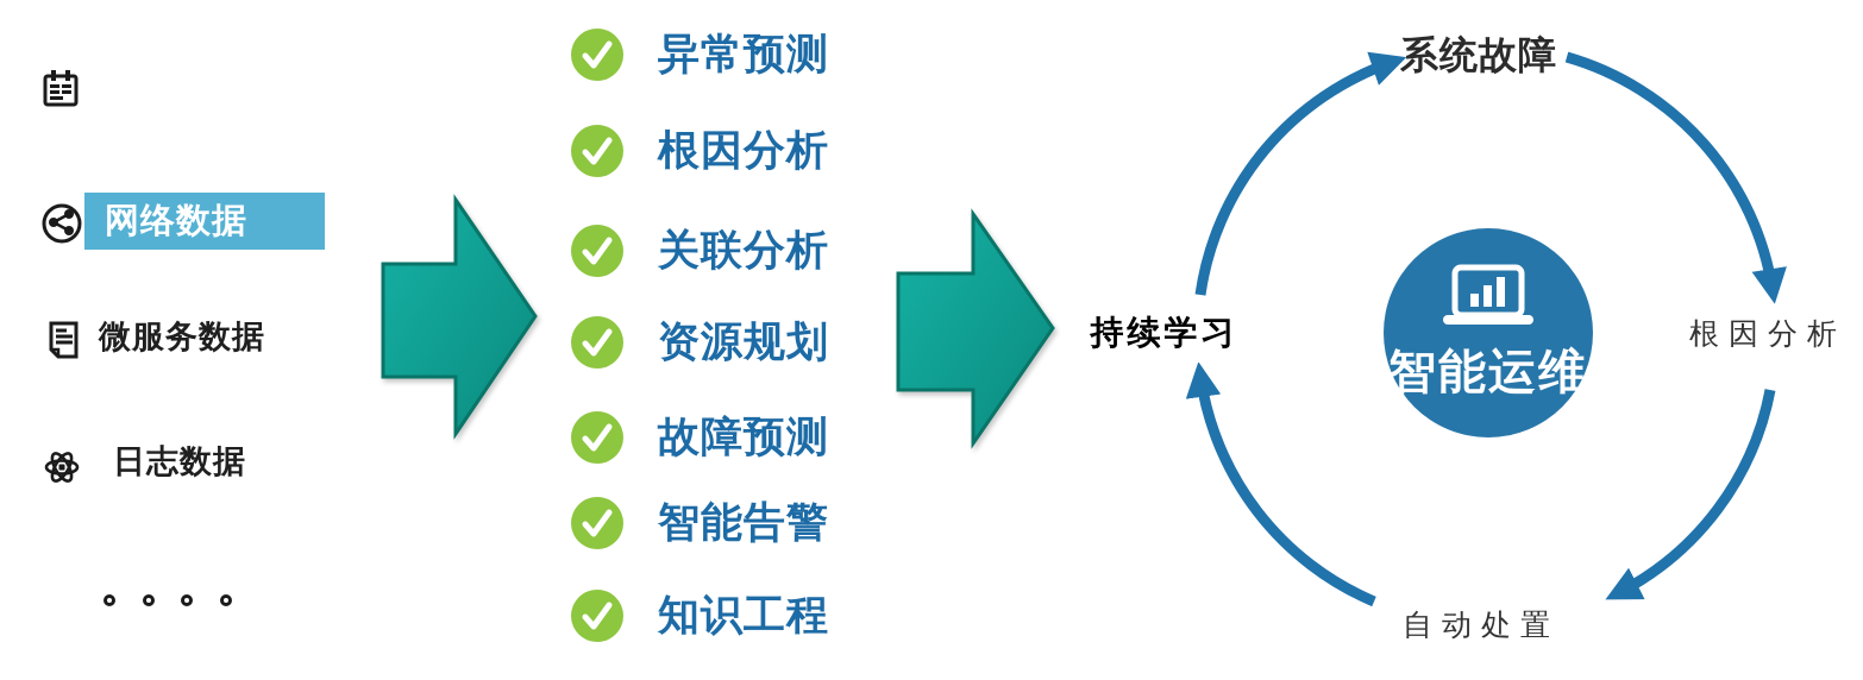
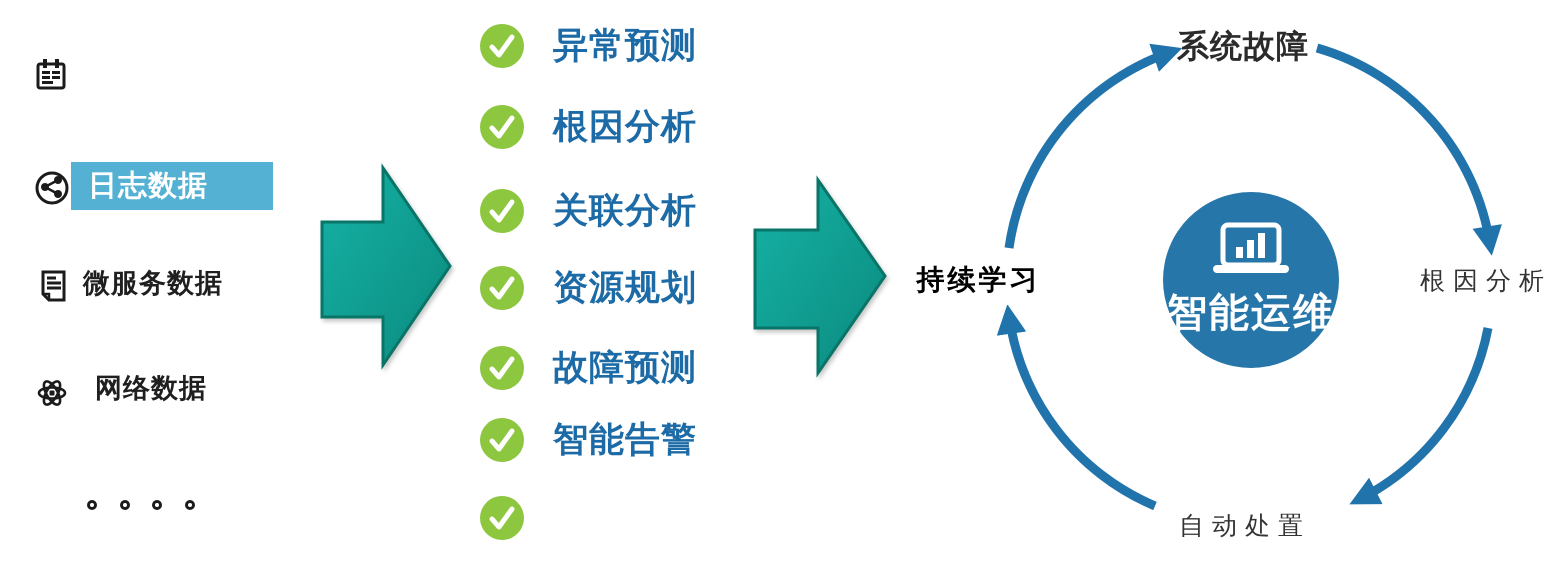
- 网络数据
+ 日志数据
  微服务数据
- 日志数据
+ 网络数据
  异常预测
  根因分析
  关联分析
  资源规划
  故障预测
  智能告警
- 知识工程
  持续学习
  系统故障
  根因分析
  自动处置
  智能运维
